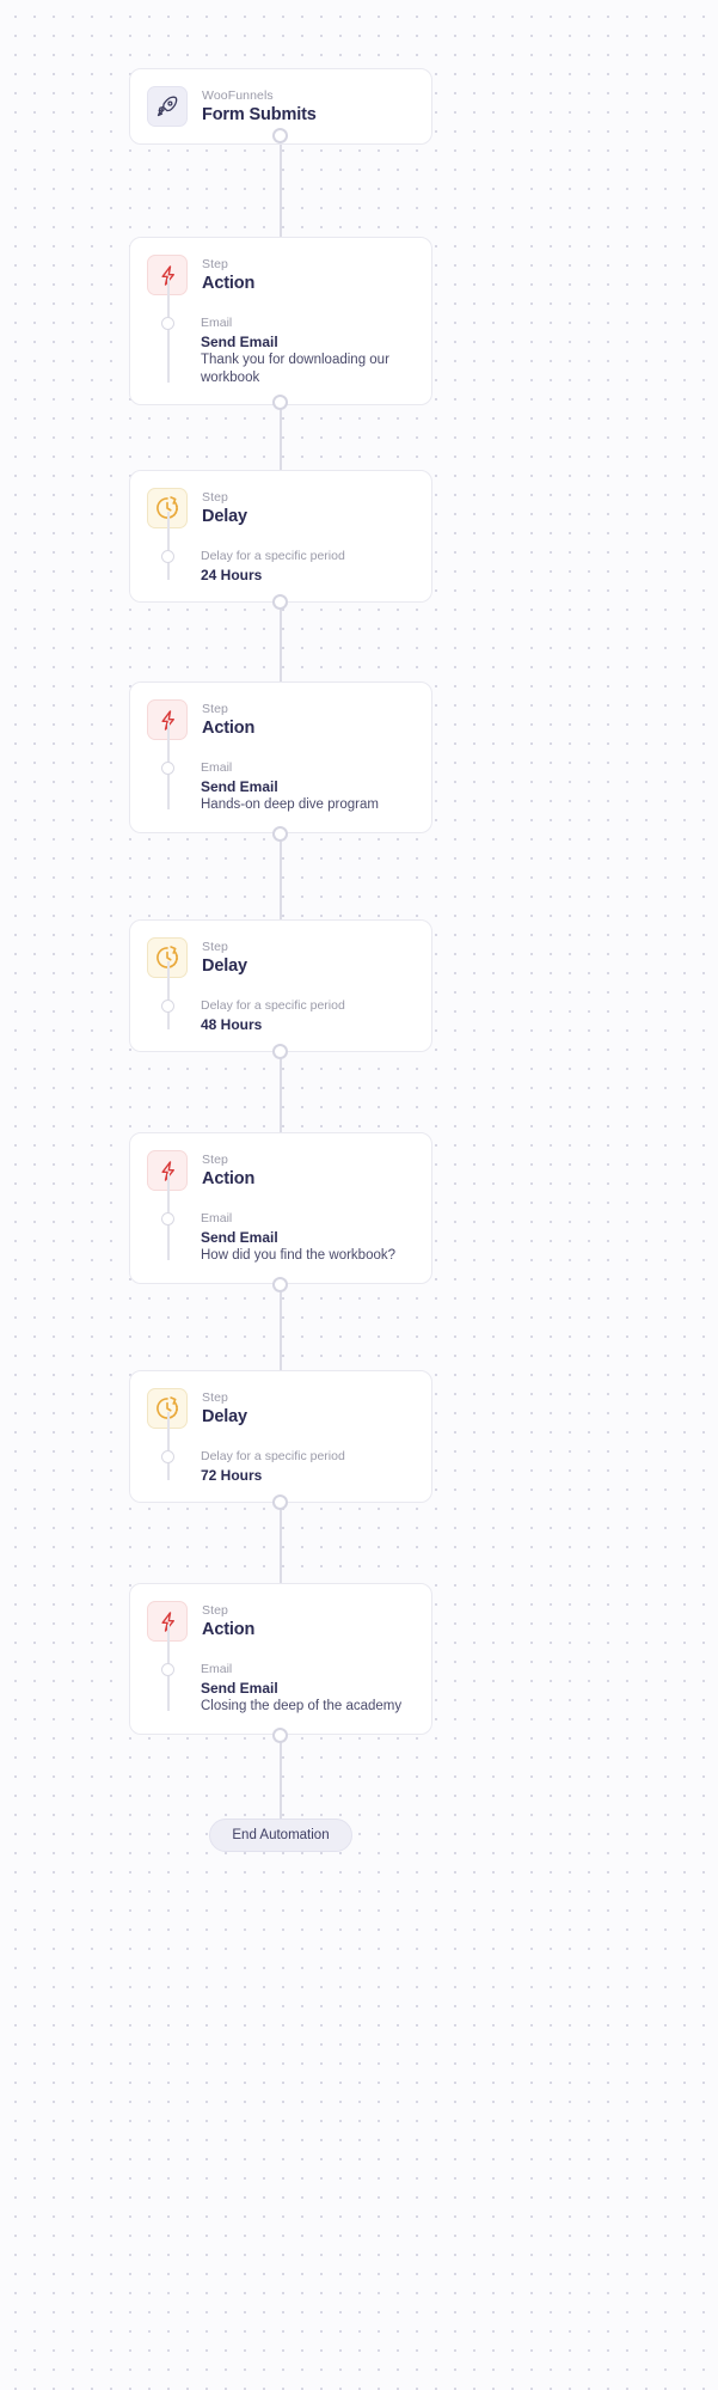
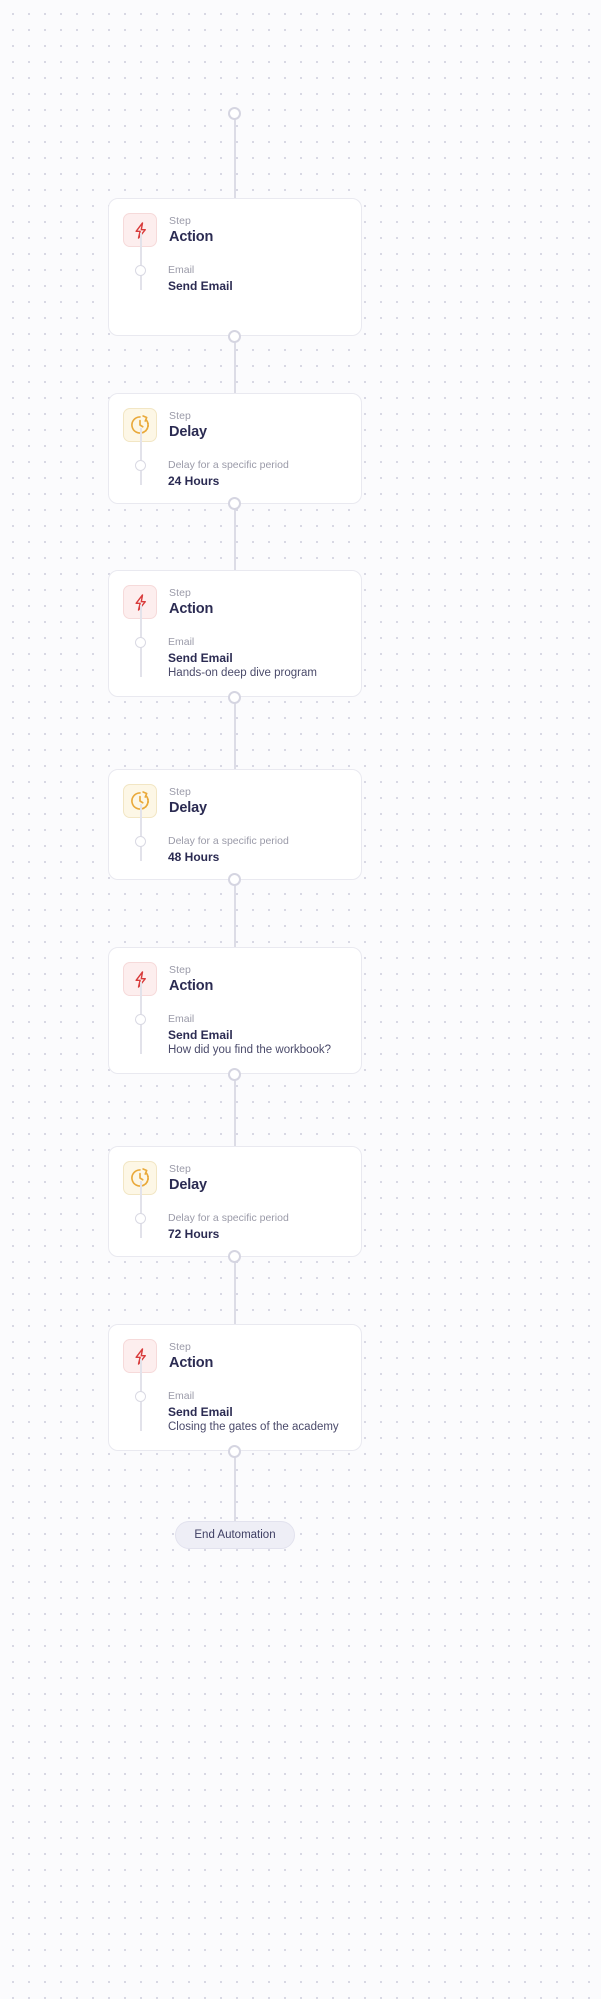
- WooFunnels
- Form Submits
  Step
  Action
  Email
  Send Email
- Thank you for downloading our workbook
  Step
  Delay
  Delay for a specific period
  24 Hours
  Step
  Action
  Email
  Send Email
  Hands-on deep dive program
  Step
  Delay
  Delay for a specific period
  48 Hours
  Step
  Action
  Email
  Send Email
  How did you find the workbook?
  Step
  Delay
  Delay for a specific period
  72 Hours
  Step
  Action
  Email
  Send Email
- Closing the deep of the academy
+ Closing the gates of the academy
  End Automation
